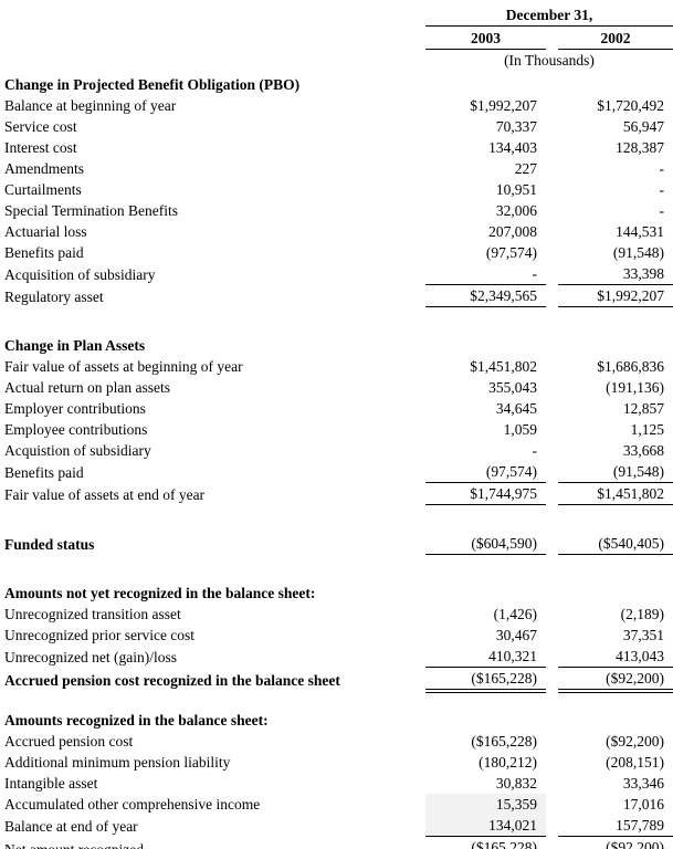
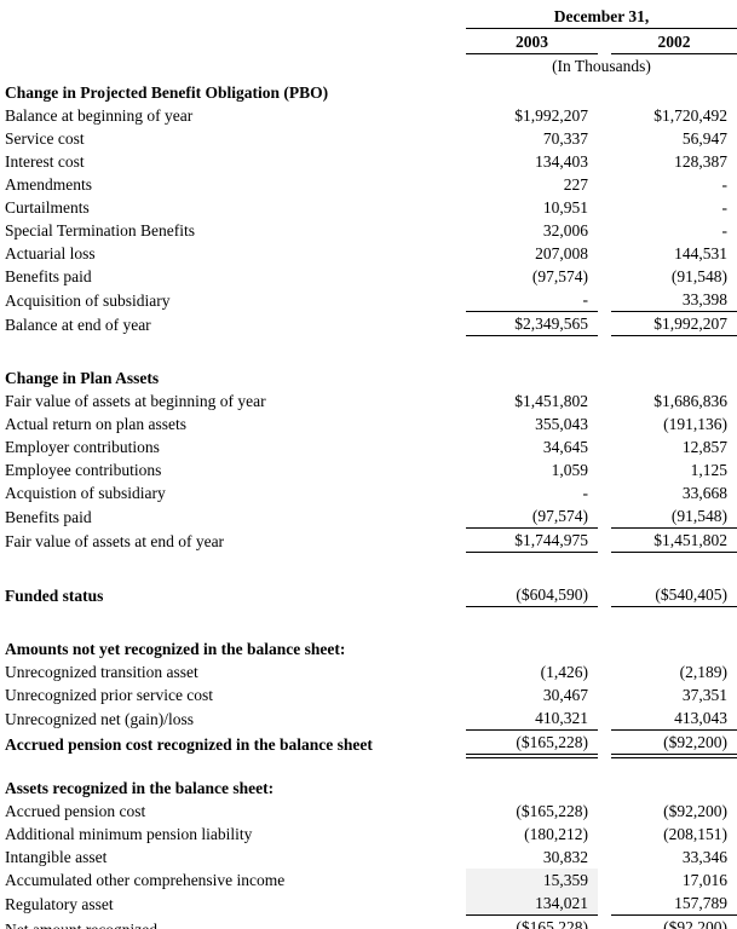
  	December 31,
  	2003		2002
  	(In Thousands)
  Change in Projected Benefit Obligation (PBO)
  Balance at beginning of year	$1,992,207		$1,720,492
  Service cost	70,337		56,947
  Interest cost	134,403		128,387
  Amendments	227		-
  Curtailments	10,951		-
  Special Termination Benefits	32,006		-
  Actuarial loss	207,008		144,531
  Benefits paid	(97,574)		(91,548)
  Acquisition of subsidiary	-		33,398
- Regulatory asset	$2,349,565		$1,992,207
+ Balance at end of year	$2,349,565		$1,992,207
  Change in Plan Assets
  Fair value of assets at beginning of year	$1,451,802		$1,686,836
  Actual return on plan assets	355,043		(191,136)
  Employer contributions	34,645		12,857
  Employee contributions	1,059		1,125
  Acquistion of subsidiary	-		33,668
  Benefits paid	(97,574)		(91,548)
  Fair value of assets at end of year	$1,744,975		$1,451,802
  Funded status	($604,590)		($540,405)
  Amounts not yet recognized in the balance sheet:
  Unrecognized transition asset	(1,426)		(2,189)
  Unrecognized prior service cost	30,467		37,351
  Unrecognized net (gain)/loss	410,321		413,043
  Accrued pension cost recognized in the balance sheet	($165,228)		($92,200)
- Amounts recognized in the balance sheet:
+ Assets recognized in the balance sheet:
  Accrued pension cost	($165,228)		($92,200)
  Additional minimum pension liability	(180,212)		(208,151)
  Intangible asset	30,832		33,346
  Accumulated other comprehensive income	15,359		17,016
- Balance at end of year	134,021		157,789
+ Regulatory asset	134,021		157,789
